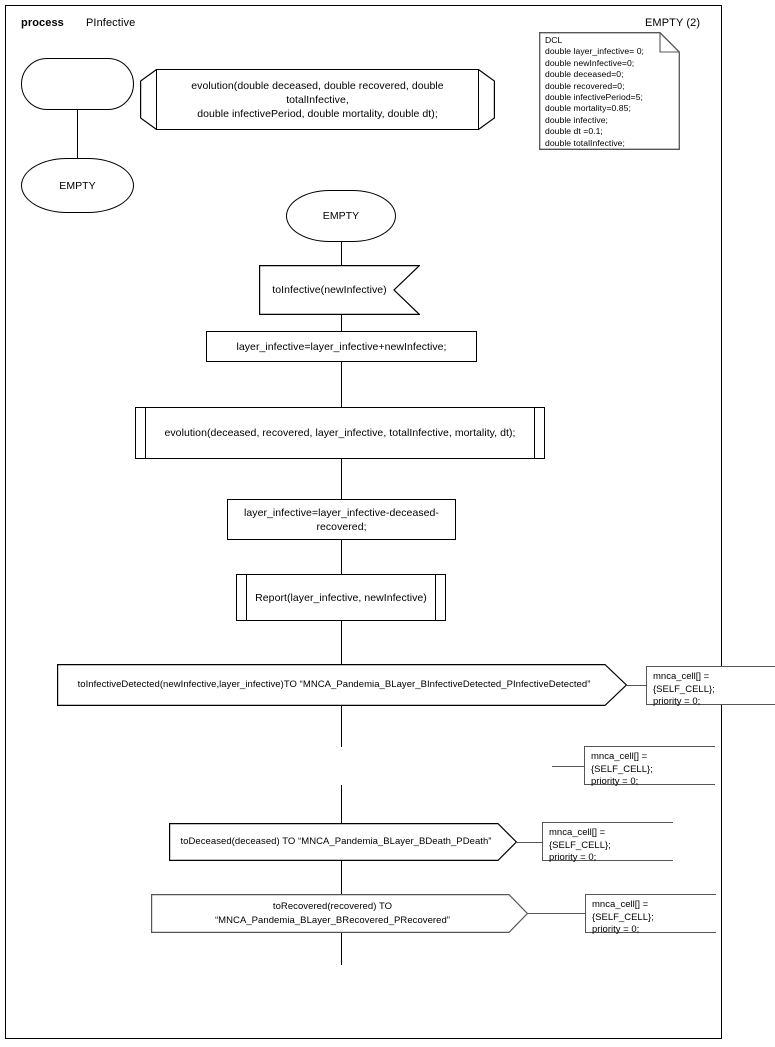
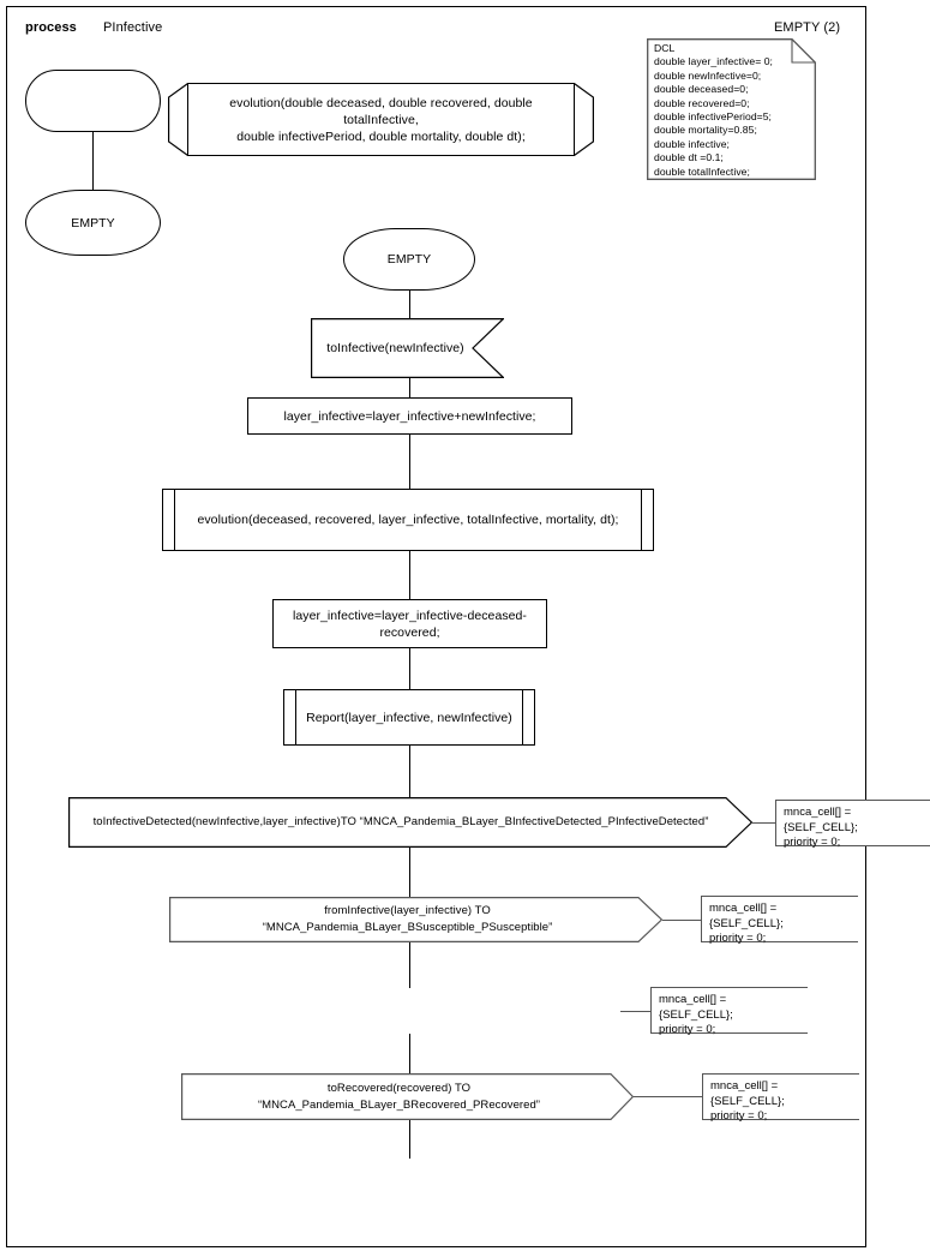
  process
  PInfective
  EMPTY (2)
  DCL
  double layer_infective= 0;
  double newInfective=0;
  double deceased=0;
  double recovered=0;
  double infectivePeriod=5;
  double mortality=0.85;
  double infective;
  double dt =0.1;
  double totalInfective;
  EMPTY
  evolution(double deceased, double recovered, double totalInfective,
  double infectivePeriod, double mortality, double dt);
  EMPTY
  toInfective(newInfective)
  layer_infective=layer_infective+newInfective;
  evolution(deceased, recovered, layer_infective, totalInfective, mortality, dt);
  layer_infective=layer_infective-deceased-recovered;
  Report(layer_infective, newInfective)
  toInfectiveDetected(newInfective,layer_infective)TO “MNCA_Pandemia_BLayer_BInfectiveDetected_PInfectiveDetected”
  mnca_cell[] = {SELF_CELL};
  priority = 0;
+ fromInfective(layer_infective) TO “MNCA_Pandemia_BLayer_BSusceptible_PSusceptible”
  mnca_cell[] = {SELF_CELL};
  priority = 0;
- toDeceased(deceased) TO “MNCA_Pandemia_BLayer_BDeath_PDeath”
  mnca_cell[] = {SELF_CELL};
  priority = 0;
  toRecovered(recovered) TO “MNCA_Pandemia_BLayer_BRecovered_PRecovered”
  mnca_cell[] = {SELF_CELL};
  priority = 0;
